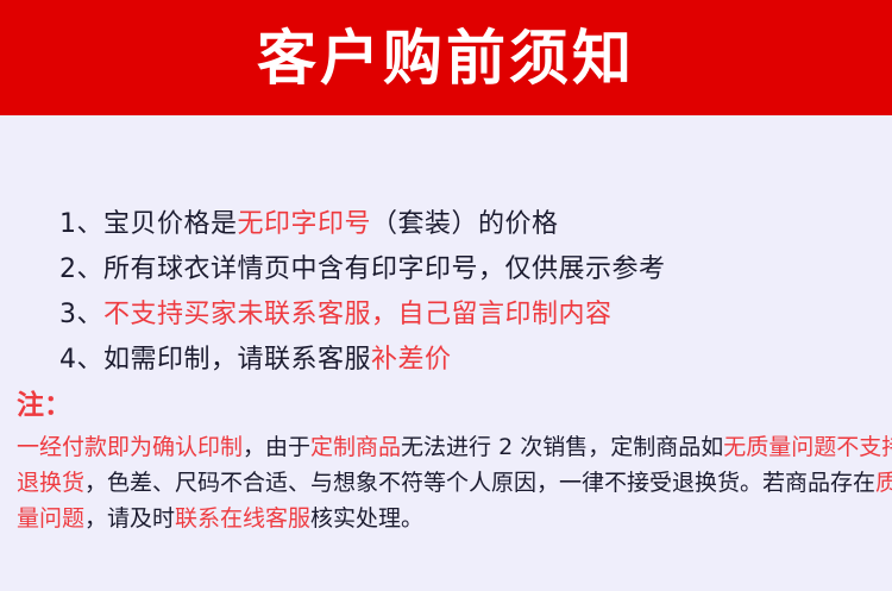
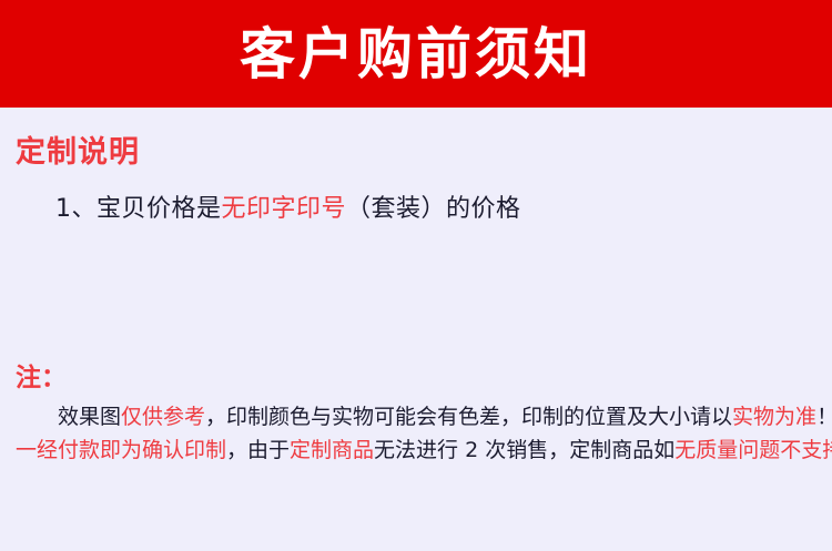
  客户购前须知
+ 定制说明
  1、宝贝价格是无印字印号（套装）的价格
- 2、所有球衣详情页中含有印字印号，仅供展示参考
- 3、不支持买家未联系客服，自己留言印制内容
- 4、如需印制，请联系客服补差价
  注：
+ 效果图仅供参考，印制颜色与实物可能会有色差，印制的位置及大小请以实物为准！
  一经付款即为确认印制，由于定制商品无法进行 2 次销售，定制商品如无质量问题不支
- 退换货，色差、尺码不合适、与想象不符等个人原因，一律不接受退换货。若商品存在质
- 量问题，请及时联系在线客服核实处理。
